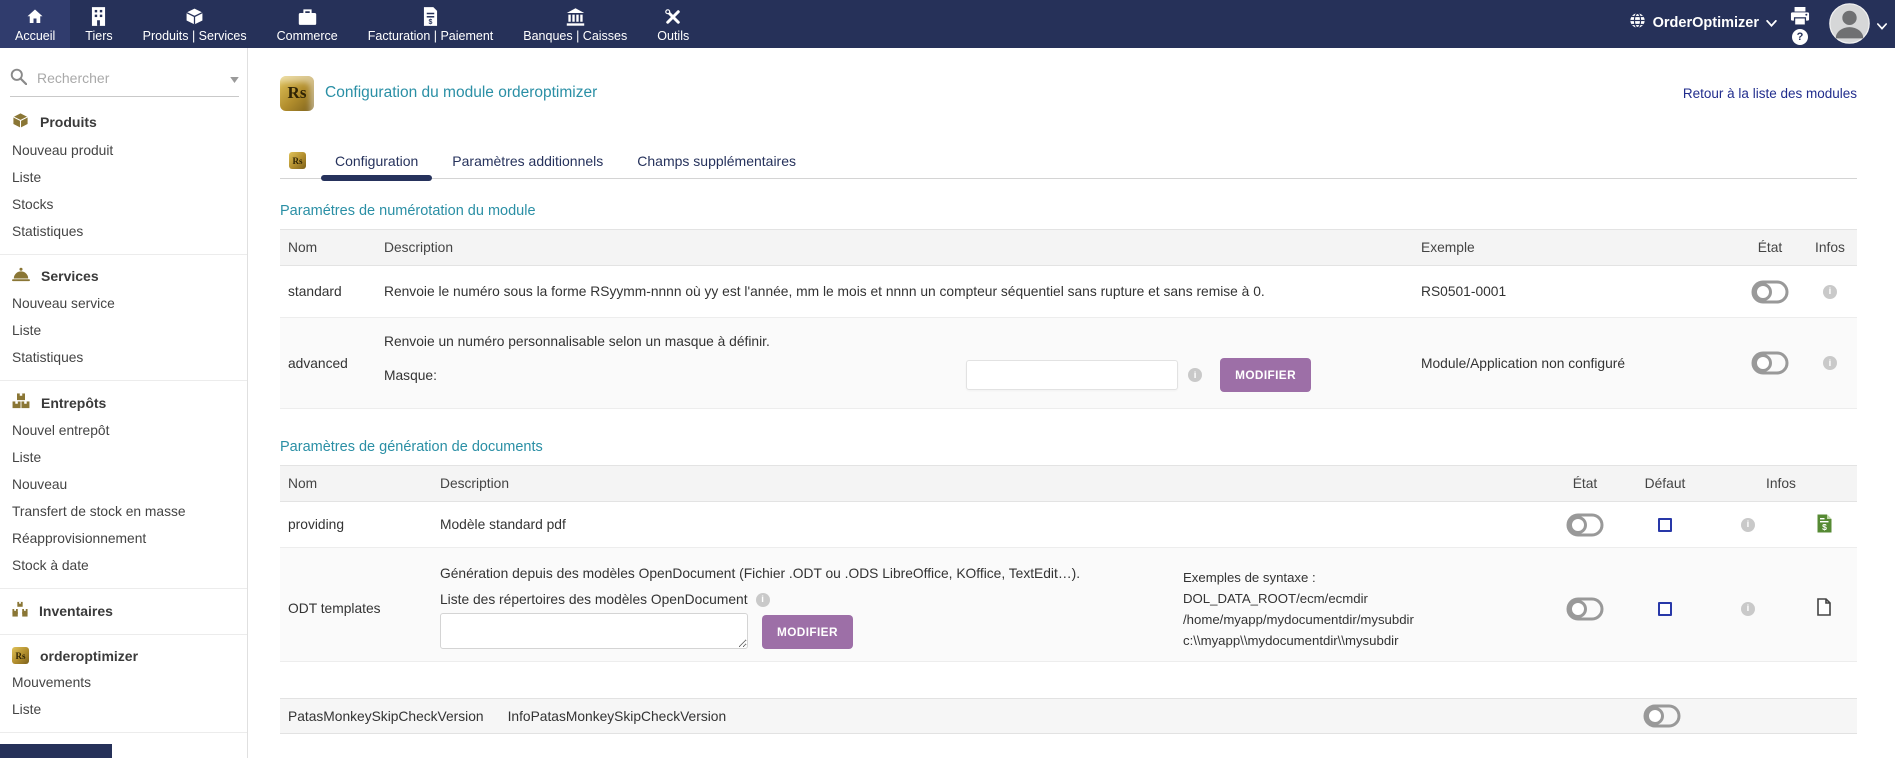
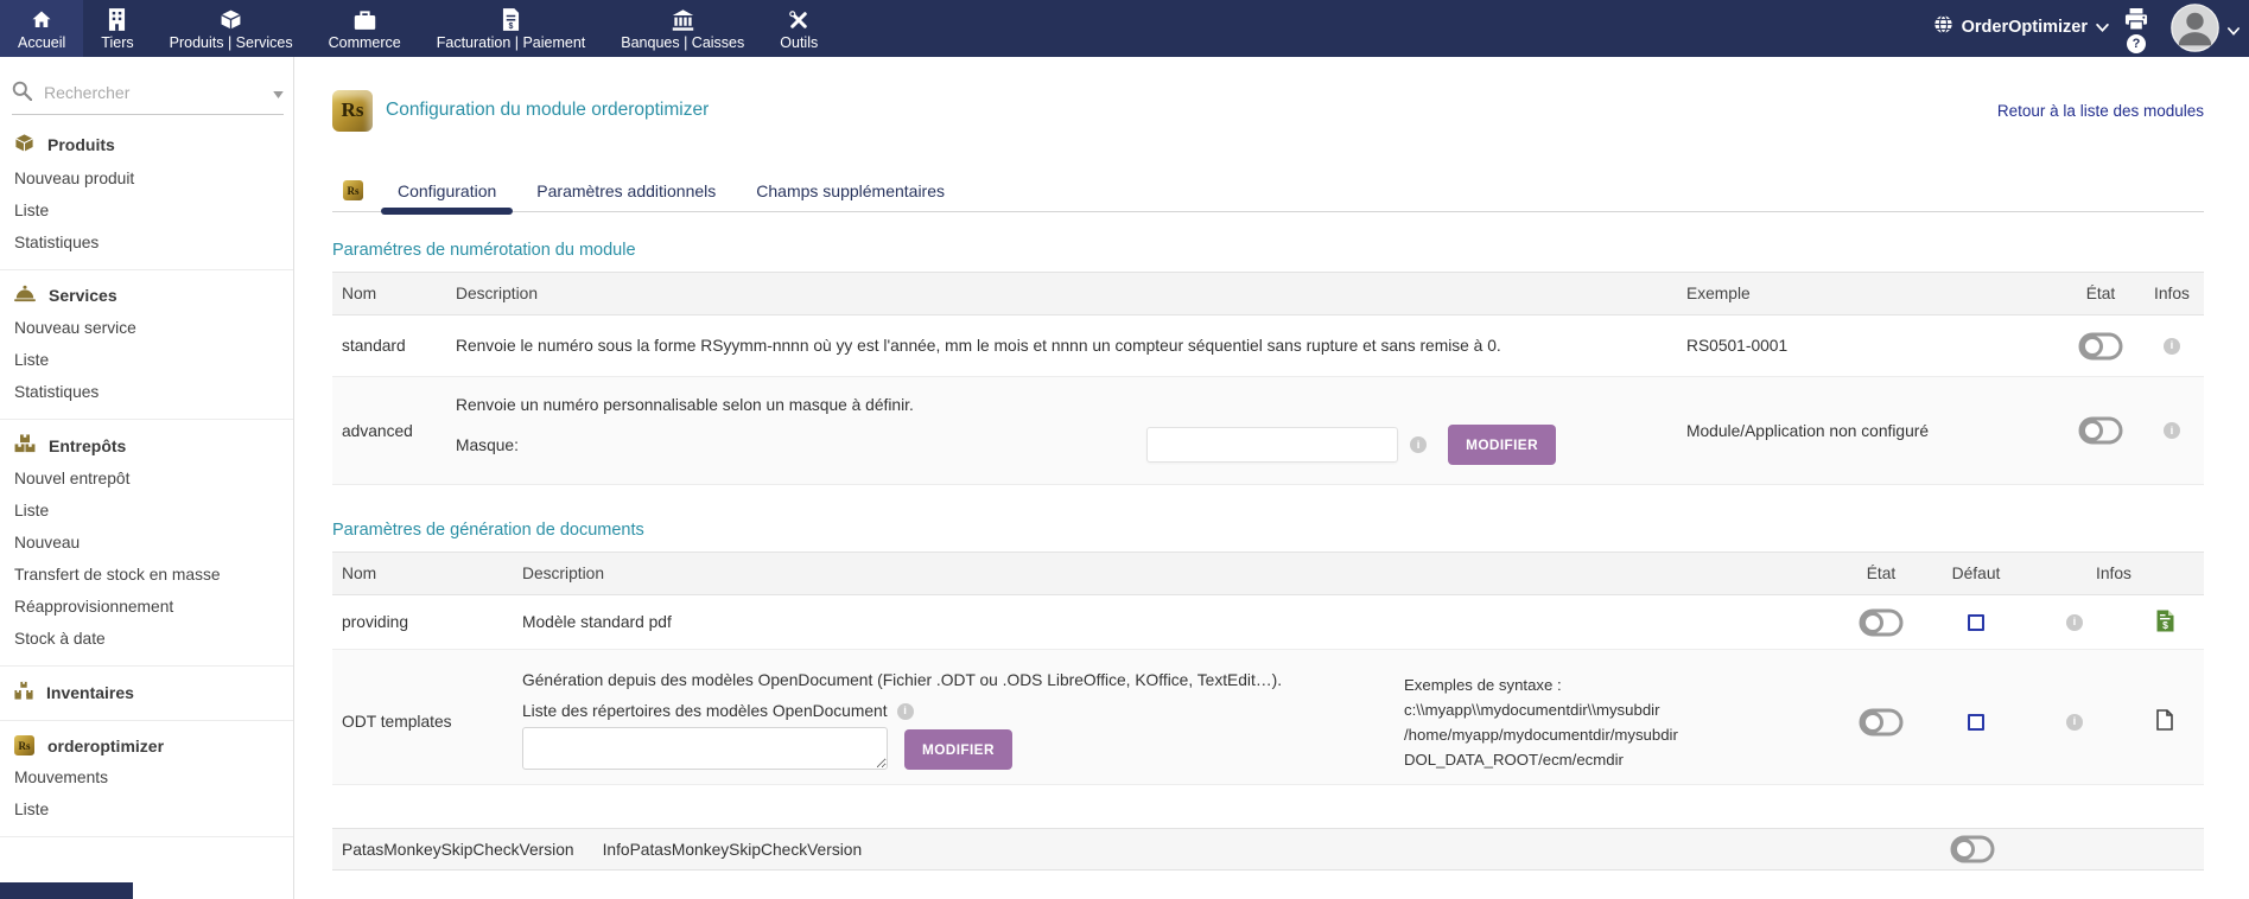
  Accueil
  Tiers
  Produits | Services
  Commerce
  Facturation | Paiement
  Banques | Caisses
  Outils
  OrderOptimizer
  ?
  Rechercher
  Produits
  Nouveau produit
  Liste
- Stocks
  Statistiques
  Services
  Nouveau service
  Liste
  Statistiques
  Entrepôts
  Nouvel entrepôt
  Liste
  Nouveau
  Transfert de stock en masse
  Réapprovisionnement
  Stock à date
  Inventaires
  Rs
  orderoptimizer
  Mouvements
  Liste
  Rs
  Configuration du module orderoptimizer
  Retour à la liste des modules
  Rs
  Configuration
  Paramètres additionnels
  Champs supplémentaires
  Paramétres de numérotation du module
  Nom
  Description
  Exemple
  État
  Infos
  standard
  Renvoie le numéro sous la forme RSyymm-nnnn où yy est l'année, mm le mois et nnnn un compteur séquentiel sans rupture et sans remise à 0.
  RS0501-0001
  i
  advanced
  Renvoie un numéro personnalisable selon un masque à définir.
  Masque:
  i
  MODIFIER
  Module/Application non configuré
  i
  Paramètres de génération de documents
  Nom
  Description
  État
  Défaut
  Infos
  providing
  Modèle standard pdf
  i
  $
  ODT templates
  Génération depuis des modèles OpenDocument (Fichier .ODT ou .ODS LibreOffice, KOffice, TextEdit…).
  Liste des répertoires des modèles OpenDocument
  i
  MODIFIER
  Exemples de syntaxe :
- DOL_DATA_ROOT/ecm/ecmdir
+ c:\\myapp\\mydocumentdir\\mysubdir
  /home/myapp/mydocumentdir/mysubdir
- c:\\myapp\\mydocumentdir\\mysubdir
+ DOL_DATA_ROOT/ecm/ecmdir
  i
  PatasMonkeySkipCheckVersion
  InfoPatasMonkeySkipCheckVersion
